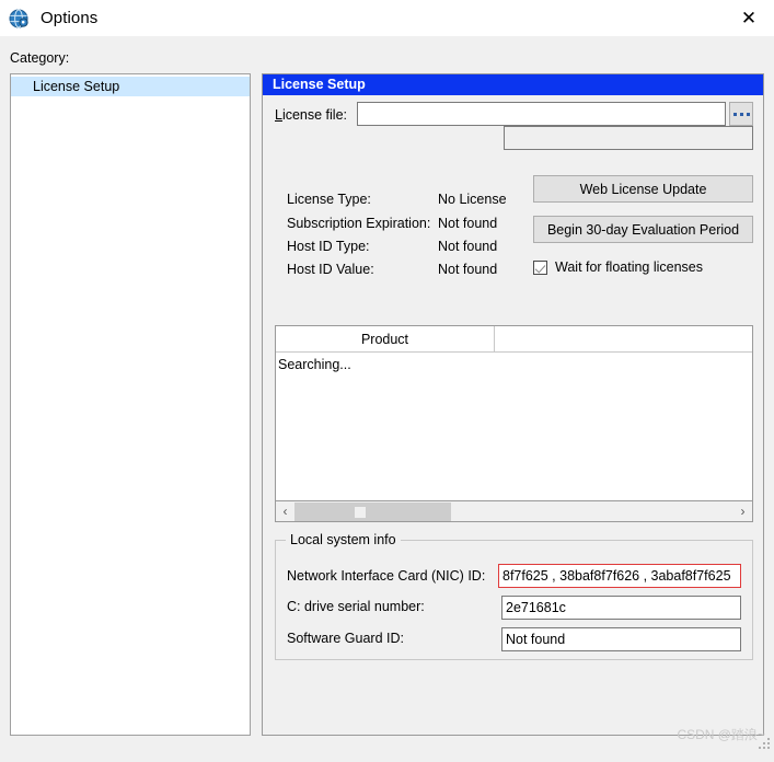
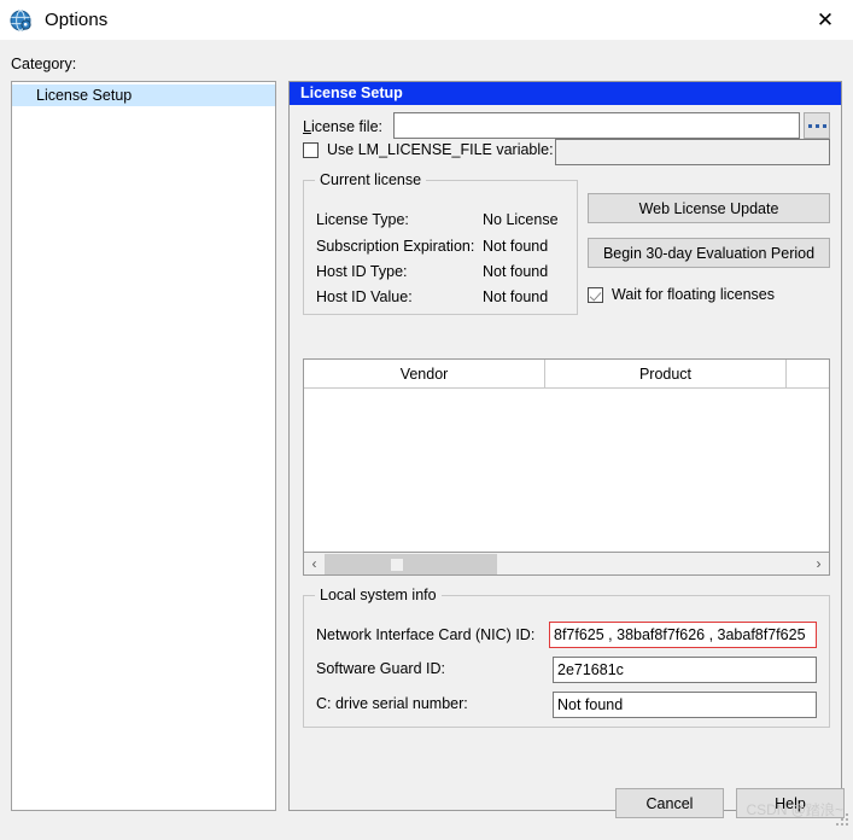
  Options
  ✕
  Category:
  License Setup
  License Setup
  License file:
+ Use LM_LICENSE_FILE variable:
+ Current license
  License Type:
  No License
  Subscription Expiration:
  Not found
  Host ID Type:
  Not found
  Host ID Value:
  Not found
  Web License Update
  Begin 30-day Evaluation Period
  Wait for floating licenses
+ Vendor
  Product
- Searching...
  ‹
  ›
  Local system info
  Network Interface Card (NIC) ID:
  8f7f625 , 38baf8f7f626 , 3abaf8f7f625
- C: drive serial number:
+ Software Guard ID:
  2e71681c
- Software Guard ID:
+ C: drive serial number:
  Not found
+ Cancel
+ Help
  CSDN @踏浪~
